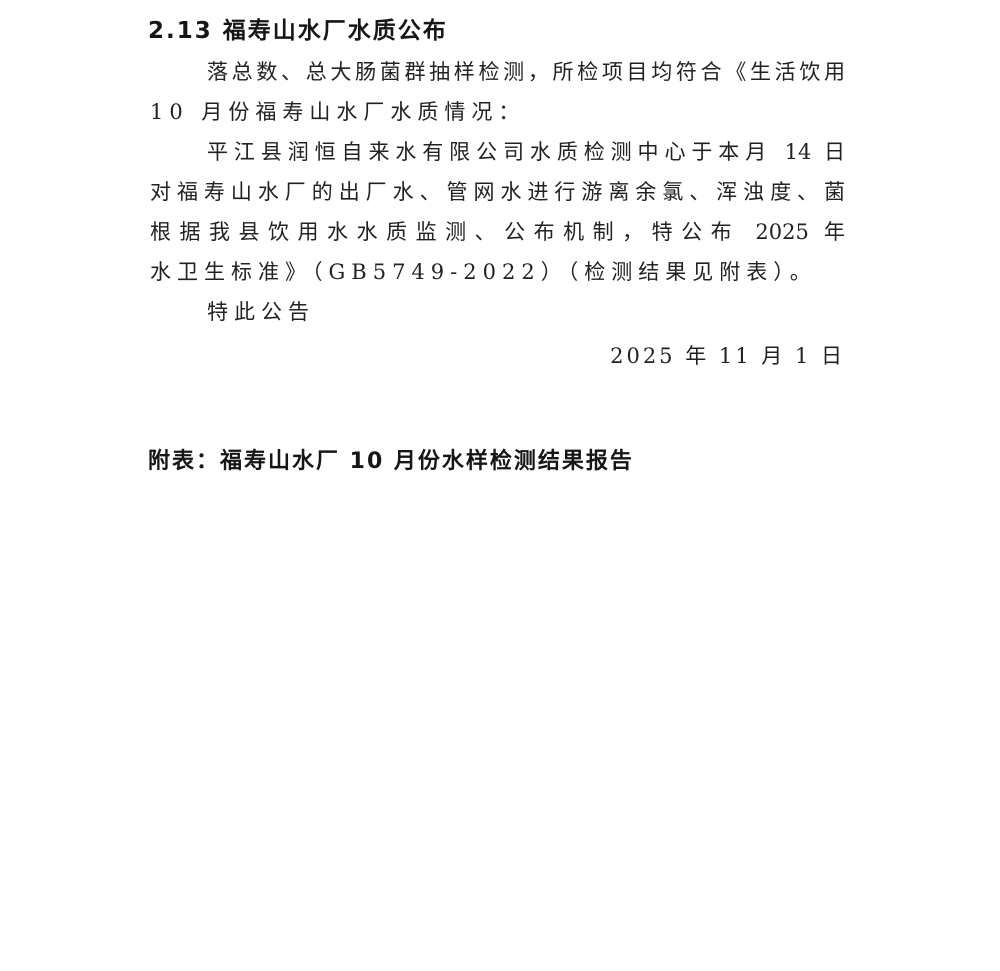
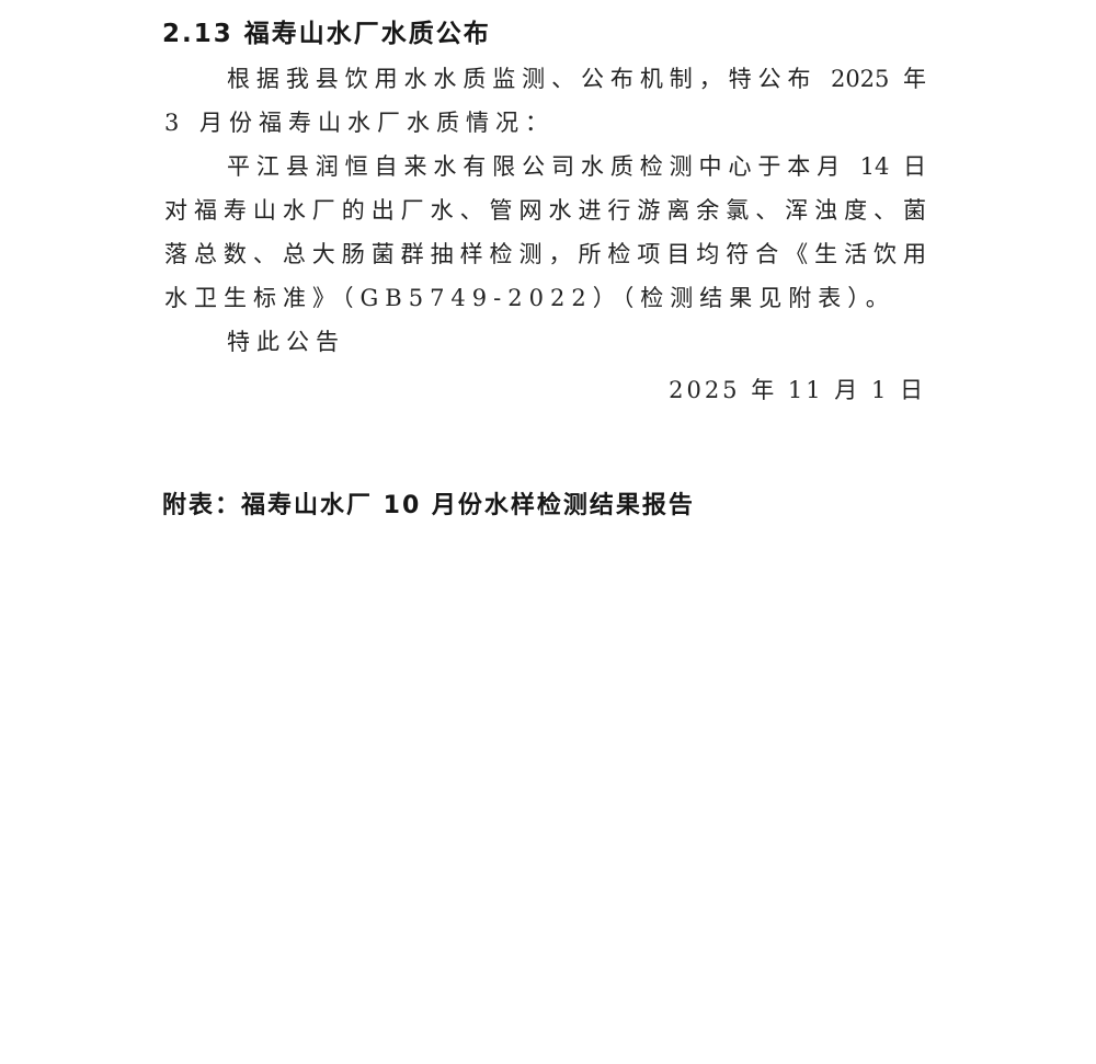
  2.13 福寿山水厂水质公布
- 落总数、总大肠菌群抽样检测，所检项目均符合《生活饮用
+ 根据我县饮用水水质监测、公布机制，特公布 2025 年
- 10 月份福寿山水厂水质情况：
+ 3 月份福寿山水厂水质情况：
  平江县润恒自来水有限公司水质检测中心于本月 14 日
  对福寿山水厂的出厂水、管网水进行游离余氯、浑浊度、菌
- 根据我县饮用水水质监测、公布机制，特公布 2025 年
+ 落总数、总大肠菌群抽样检测，所检项目均符合《生活饮用
  水卫生标准》（GB5749-2022）（检测结果见附表）。
  特此公告
  2025 年 11 月 1 日
  附表：福寿山水厂 10 月份水样检测结果报告
